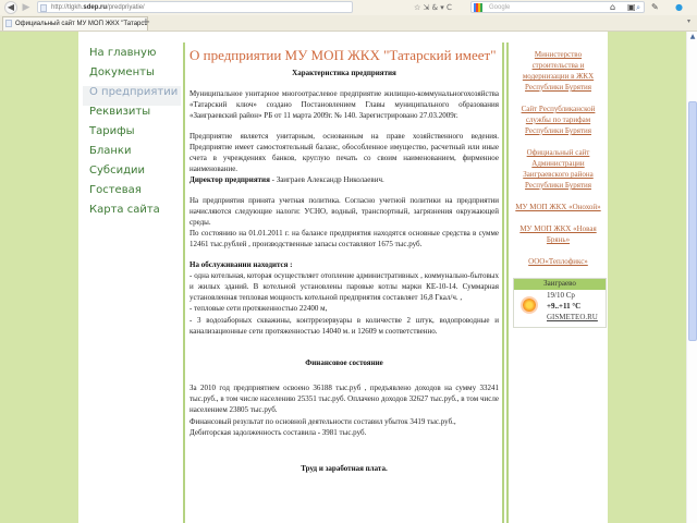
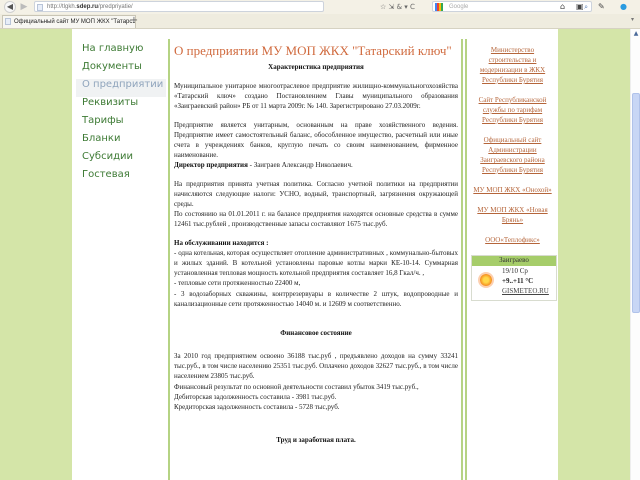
  ◀
  ▶
  ☆ ⇲ & ▾ C
  ⌂
  ▣
  ✎
  ●
  +
  На главную
  Документы
  О предприятии
  Реквизиты
  Тарифы
  Бланки
  Субсидии
  Гостевая
- Карта сайта
- О предприятии МУ МОП ЖКХ "Татарский имеет"
+ О предприятии МУ МОП ЖКХ "Татарский ключ"
  Характеристика предприятия
  Муниципальное унитарное многоотраслевое предприятие жилищно-коммунальногохозяйства «Татарский ключ» создано Постановлением Главы муниципального образования «Заиграевский район» РБ от 11 марта 2009г. № 140. Зарегистрировано 27.03.2009г.
  Предприятие является унитарным, основанным на праве хозяйственного ведения. Предприятие имеет самостоятельный баланс, обособленное имущество, расчетный или иные счета в учреждениях банков, круглую печать со своим наименованием, фирменное наименование.
  Директор предприятия - Заиграев Александр Николаевич.
  На предприятия принята учетная политика. Согласно учетной политики на предприятии начисляются следующие налоги: УСНО, водный, транспортный, загрязнения окружающей среды.
  По состоянию на 01.01.2011 г. на балансе предприятия находятся основные средства в сумме 12461 тыс.рублей , производственные запасы составляют 1675 тыс.руб.
  На обслуживании находится :
  - одна котельная, которая осуществляет отопление административных , коммунально-бытовых и жилых зданий. В котельной установлены паровые котлы марки КЕ-10-14. Суммарная установленная тепловая мощность котельной предприятия составляет 16,8 Гкал/ч. ,
  - тепловые сети протяженностью 22400 м,
  - 3 водозаборных скважины, контррезервуары в количестве 2 штук, водопроводные и канализационные сети протяженностью 14040 м. и 12609 м соответственно.
  Финансовое состояние
  За 2010 год предприятием освоено 36188 тыс.руб , предъявлено доходов на сумму 33241 тыс.руб., в том числе населению 25351 тыс.руб. Оплачено доходов 32627 тыс.руб., в том числе населением 23805 тыс.руб.
  Финансовый результат по основной деятельности составил убыток 3419 тыс.руб.,
  Дебиторская задолженность составила - 3981 тыс.руб.
+ Кредиторская задолженность составила - 5728 тыс,руб.
  Труд и заработная плата.
  Министерство строительства и модернизации в ЖКХ Республики Бурятия
  Сайт Республиканской службы по тарифам Республики Бурятия
  Официальный сайт Администрации Заиграевского района Республики Бурятия
  МУ МОП ЖКХ «Онохой»
  МУ МОП ЖКХ «Новая Брянь»
  ООО«Теплофикс»
  Заиграево
  19/10 Ср
  +9..+11 °C
  GISMETEO.RU
